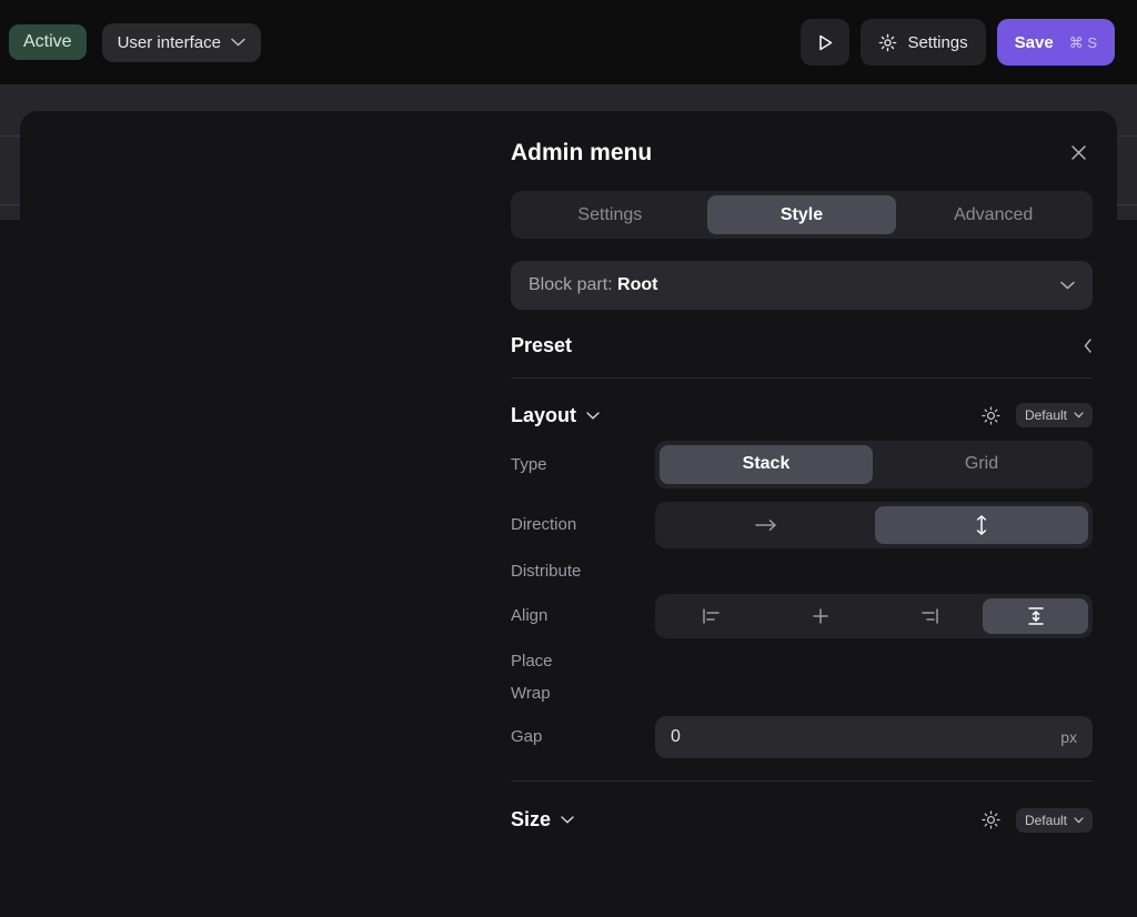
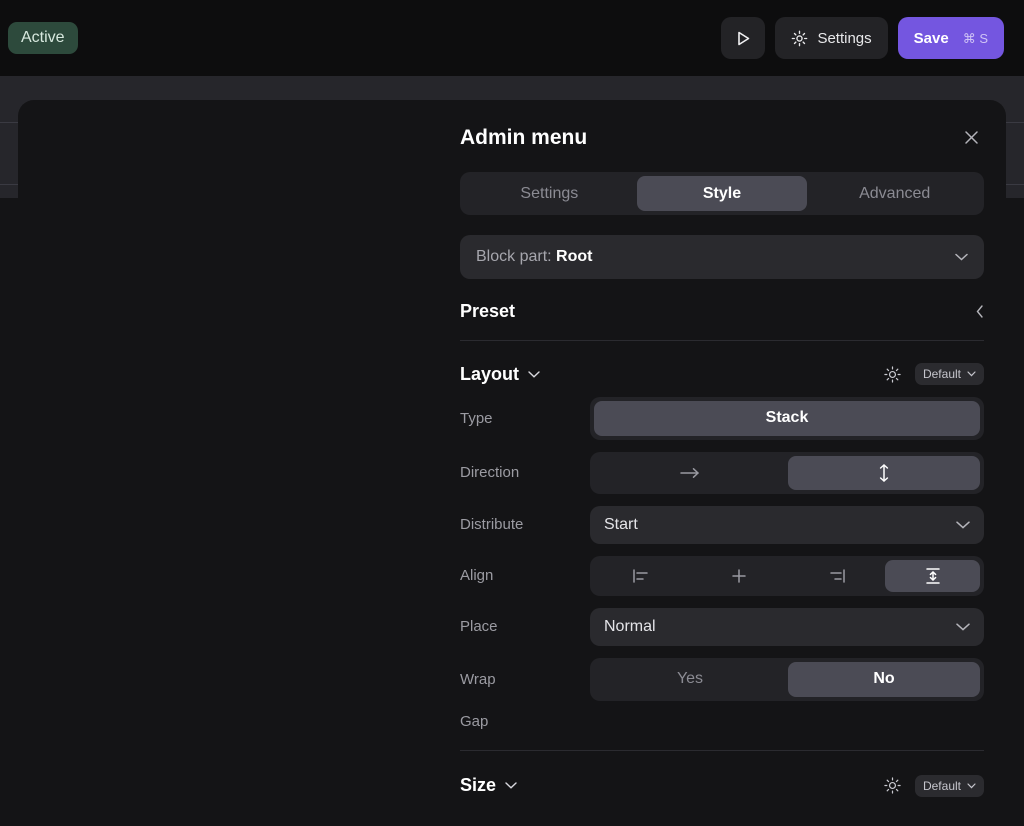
  Active
- User interface
  Settings
  Save
  ⌘ S
  Admin menu
  Settings
  Style
  Advanced
  Block part: Root
  Preset
  Layout
  Default
  Type
  Stack
- Grid
  Direction
  Distribute
+ Start
  Align
  Place
+ Normal
  Wrap
+ Yes
+ No
  Gap
- 0
- px
  Size
  Default
